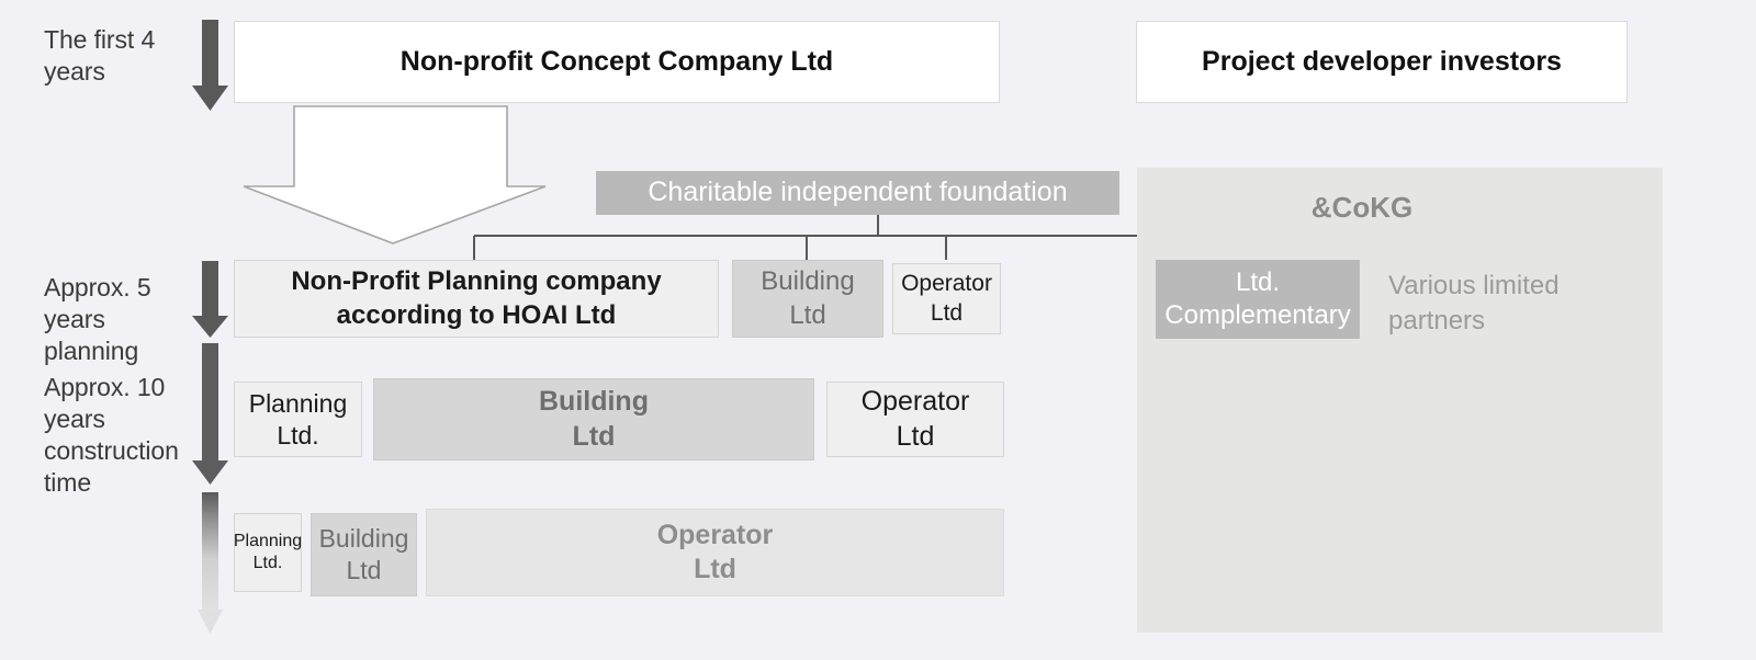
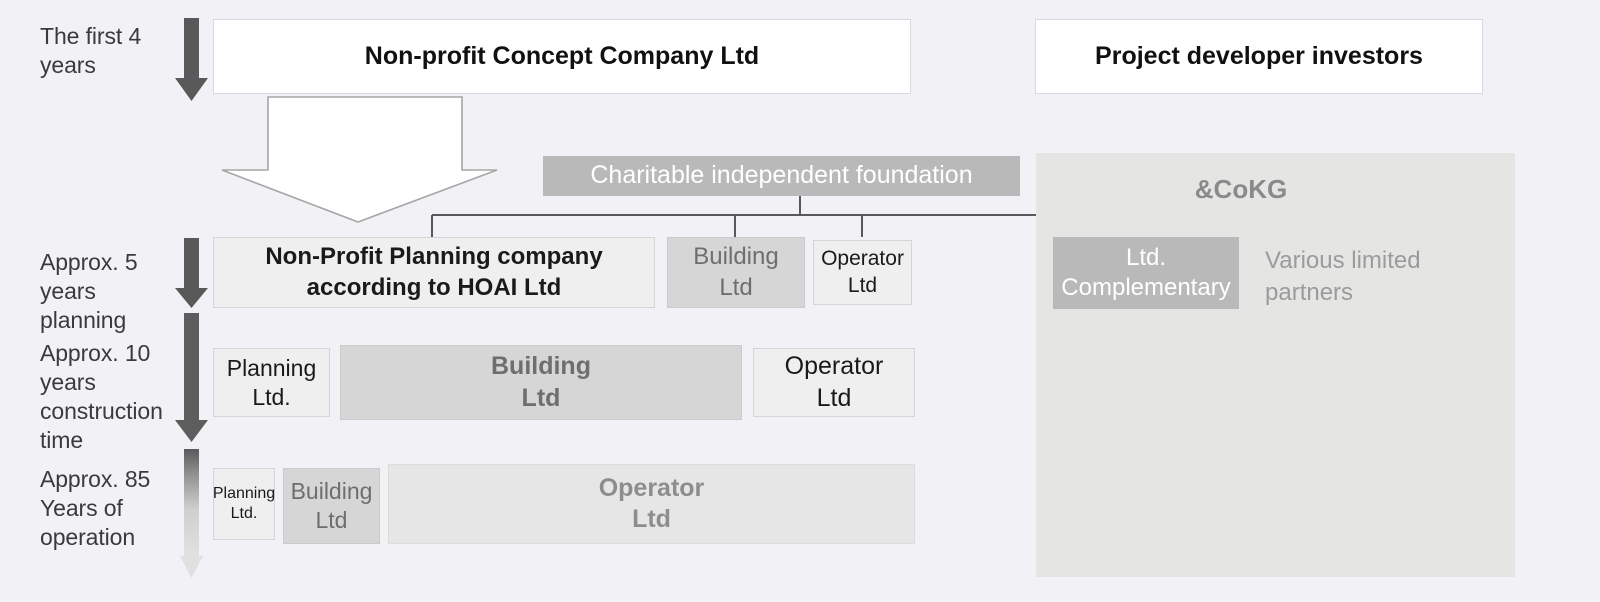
  The first 4
  years
  Approx. 5
  years
  planning
  Approx. 10
  years
  construction
  time
+ Approx. 85
+ Years of
+ operation
  Non-profit Concept Company Ltd
  Project developer investors
  Charitable independent foundation
  &CoKG
  Ltd.
  Complementary
  Various limited
  partners
  Non-Profit Planning company
  according to HOAI Ltd
  Building
  Ltd
  Operator
  Ltd
  Planning
  Ltd.
  Building
  Ltd
  Operator
  Ltd
  Planning
  Ltd.
  Building
  Ltd
  Operator
  Ltd
